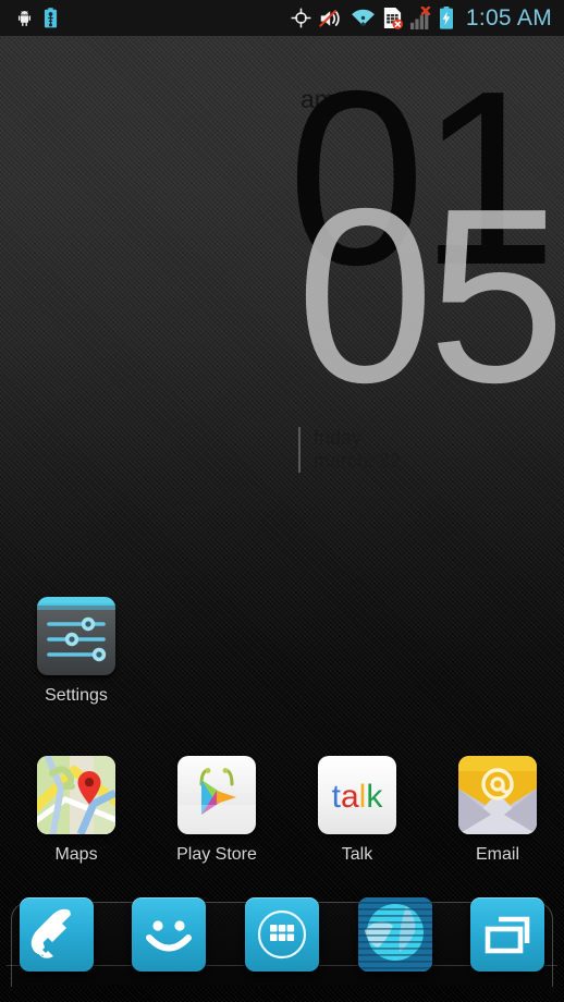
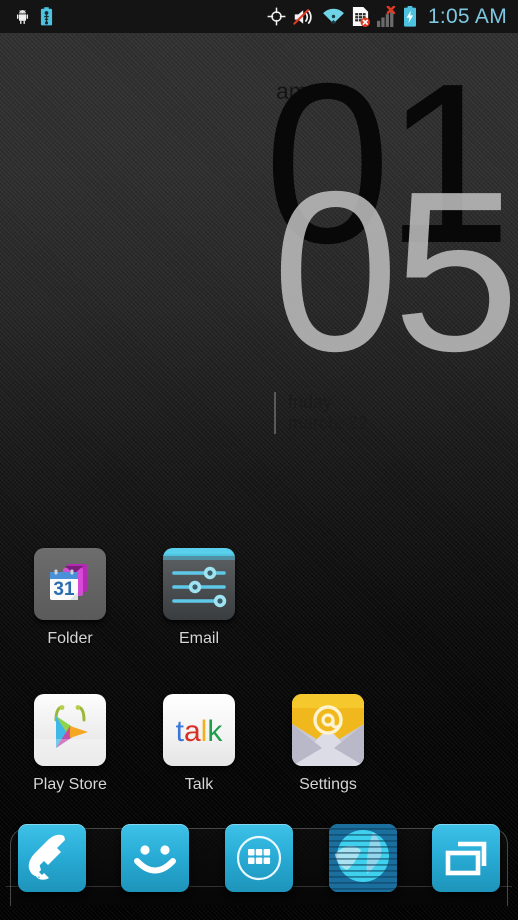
  1:05 AM
  am
  01
  05
+ 31
+ Folder
- Settings
+ Email
- Maps
  Play Store
  talk
  Talk
- Email
+ Settings
